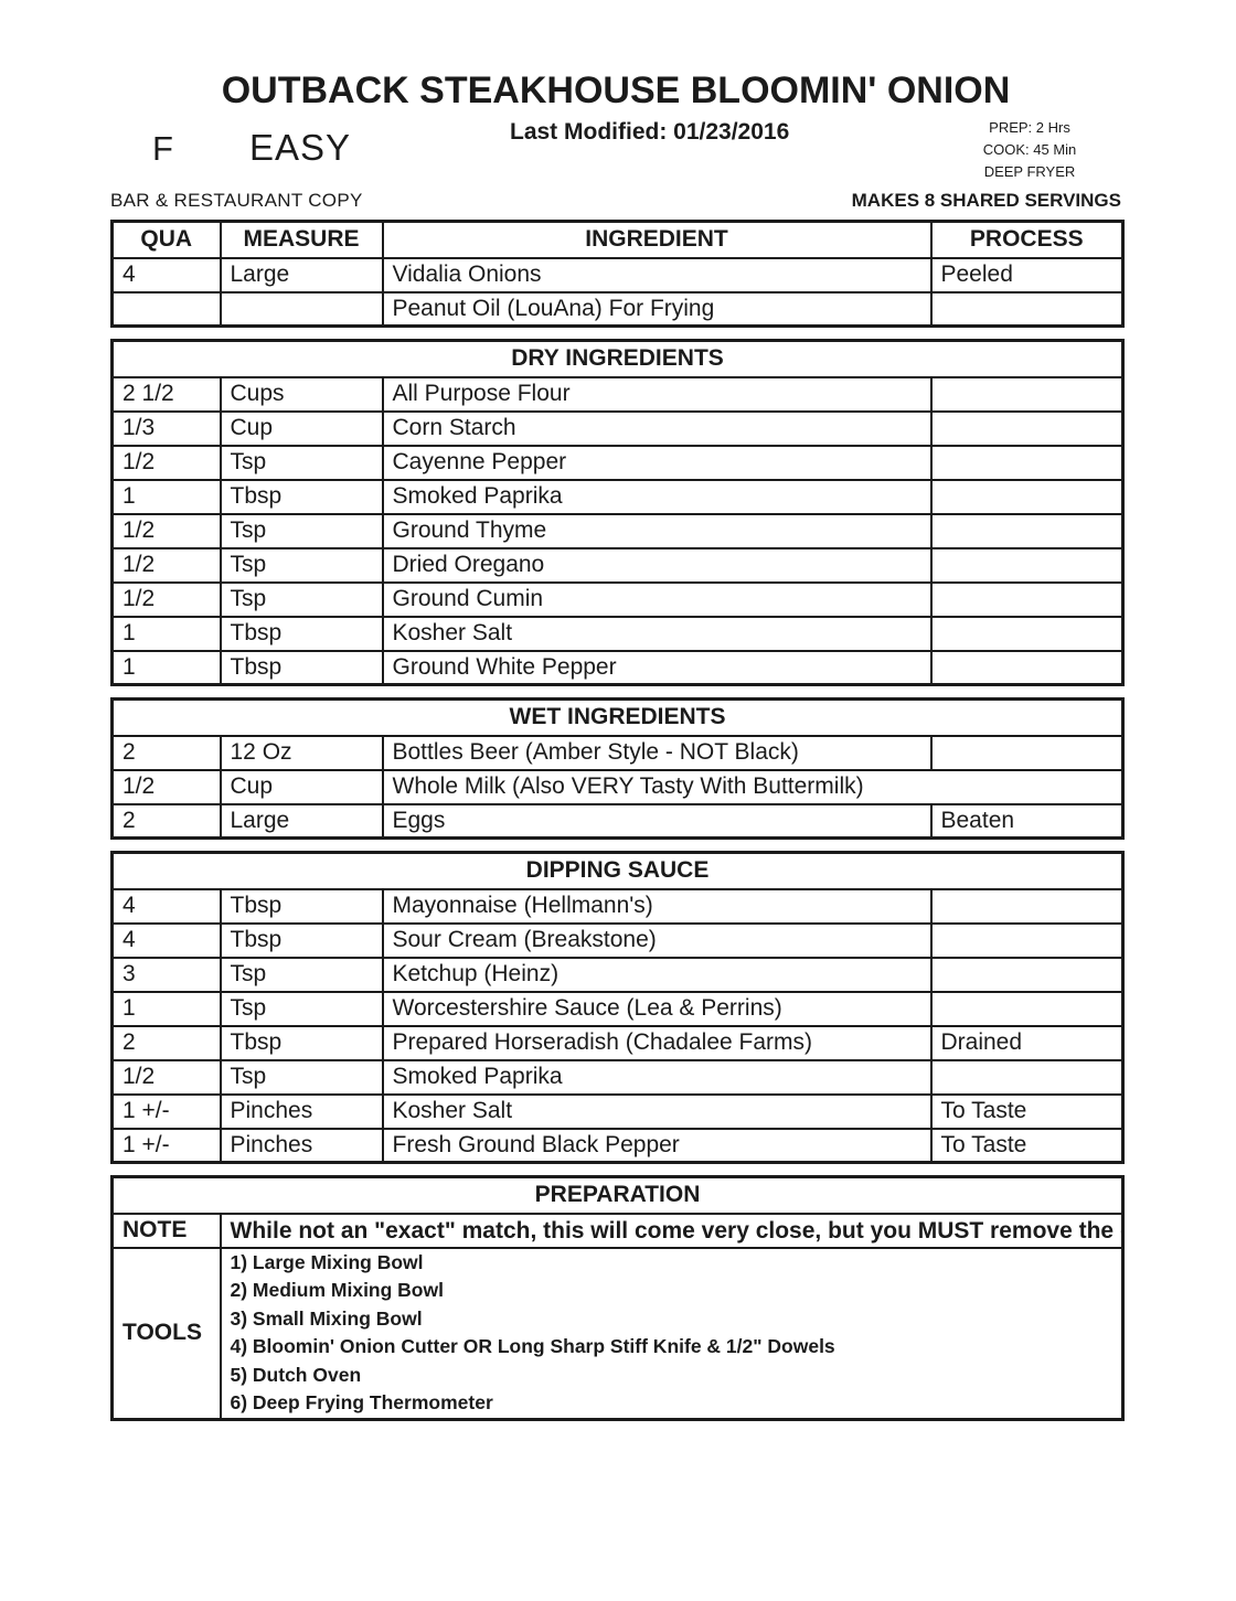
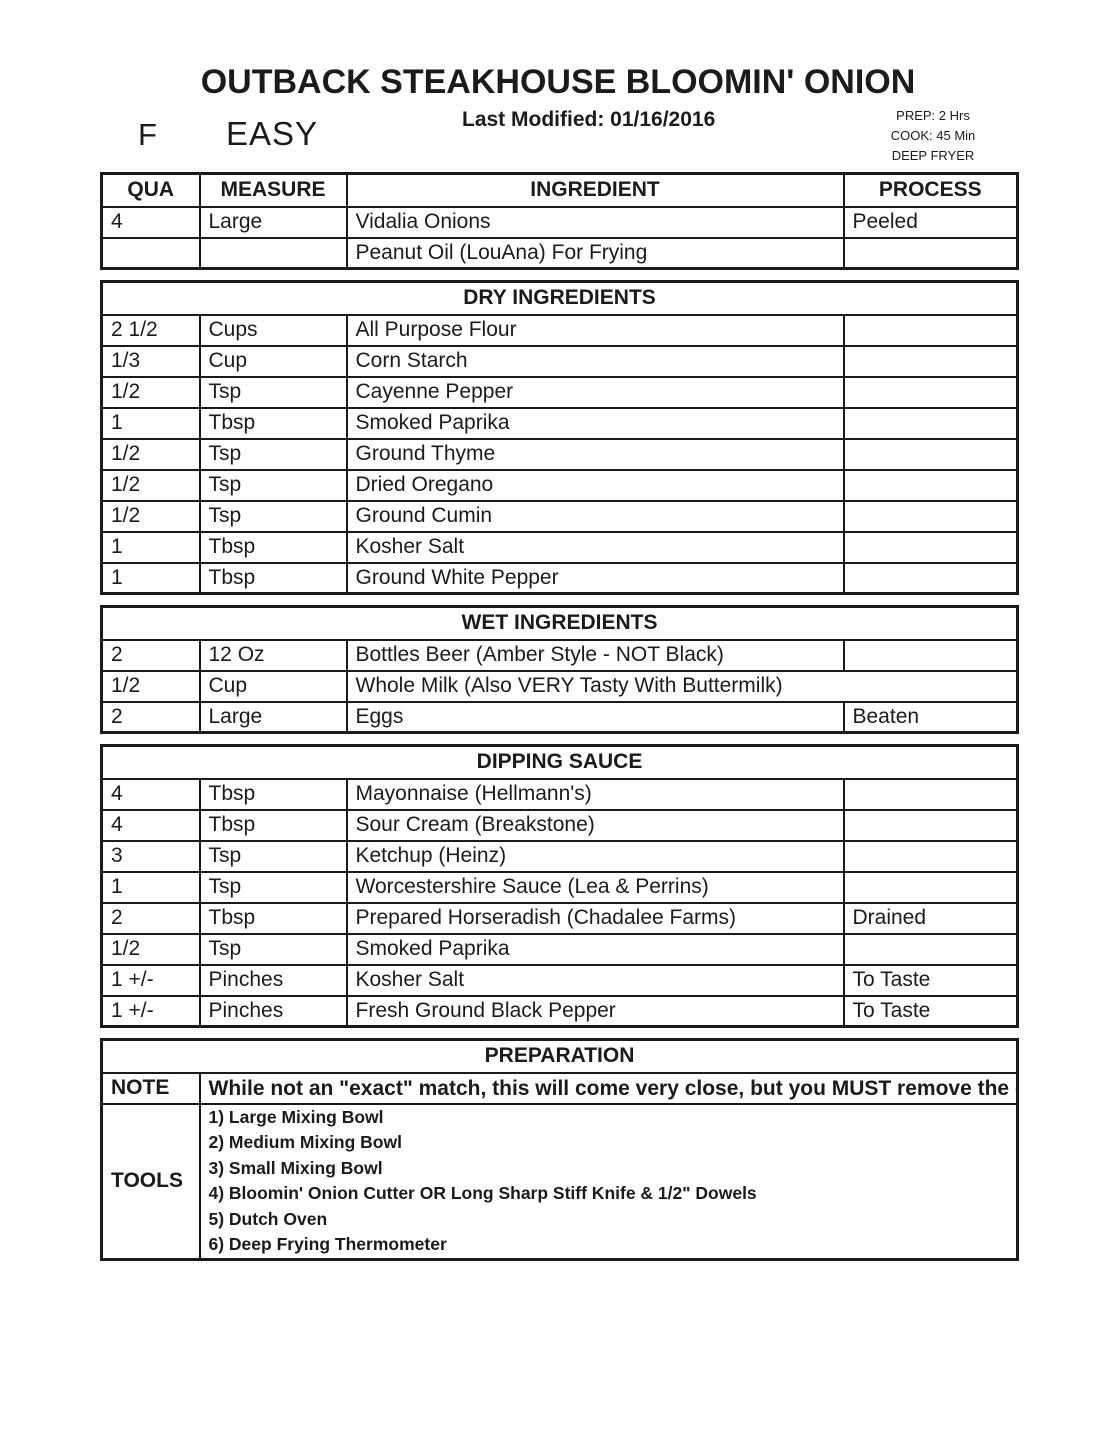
  OUTBACK STEAKHOUSE BLOOMIN' ONION
  F
  EASY
- Last Modified: 01/23/2016
+ Last Modified: 01/16/2016
  PREP: 2 Hrs
  COOK: 45 Min
  DEEP FRYER
- BAR & RESTAURANT COPY
- MAKES 8 SHARED SERVINGS
  QUA	MEASURE	INGREDIENT	PROCESS
  4	Large	Vidalia Onions	Peeled
  		Peanut Oil (LouAna) For Frying
  DRY INGREDIENTS
  2 1/2	Cups	All Purpose Flour
  1/3	Cup	Corn Starch
  1/2	Tsp	Cayenne Pepper
  1	Tbsp	Smoked Paprika
  1/2	Tsp	Ground Thyme
  1/2	Tsp	Dried Oregano
  1/2	Tsp	Ground Cumin
  1	Tbsp	Kosher Salt
  1	Tbsp	Ground White Pepper
  WET INGREDIENTS
  2	12 Oz	Bottles Beer (Amber Style - NOT Black)
  1/2	Cup	Whole Milk (Also VERY Tasty With Buttermilk)
  2	Large	Eggs	Beaten
  DIPPING SAUCE
  4	Tbsp	Mayonnaise (Hellmann's)
  4	Tbsp	Sour Cream (Breakstone)
  3	Tsp	Ketchup (Heinz)
  1	Tsp	Worcestershire Sauce (Lea & Perrins)
  2	Tbsp	Prepared Horseradish (Chadalee Farms)	Drained
  1/2	Tsp	Smoked Paprika
  1 +/-	Pinches	Kosher Salt	To Taste
  1 +/-	Pinches	Fresh Ground Black Pepper	To Taste
  PREPARATION
  TOOLS	1) Large Mixing Bowl 2) Medium Mixing Bowl 3) Small Mixing Bowl 4) Bloomin' Onion Cutter OR Long Sharp Stiff Knife & 1/2" Dowels 5) Dutch Oven 6) Deep Frying Thermometer
